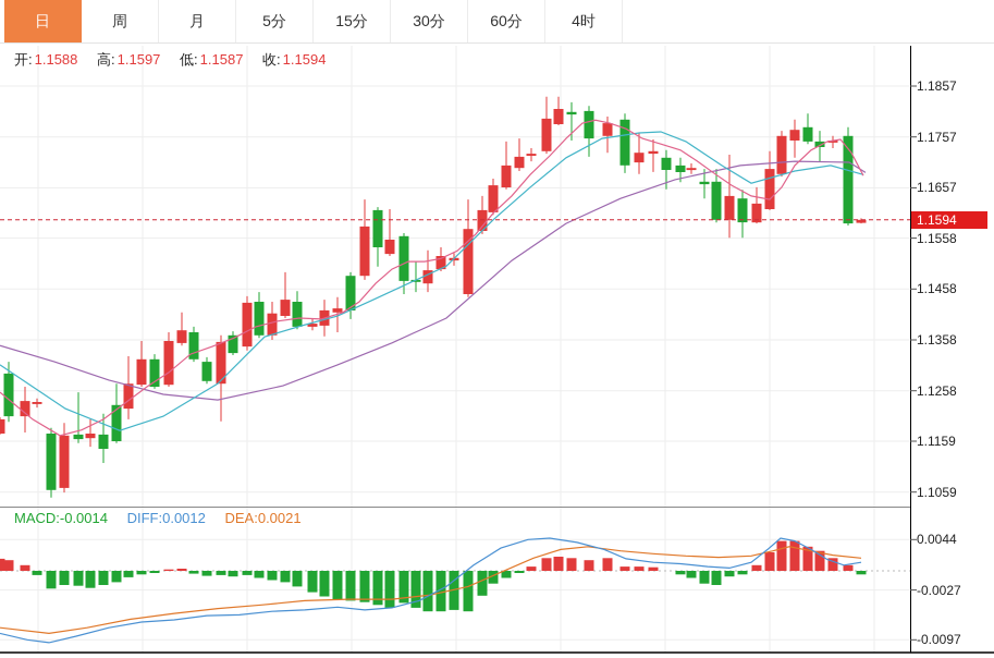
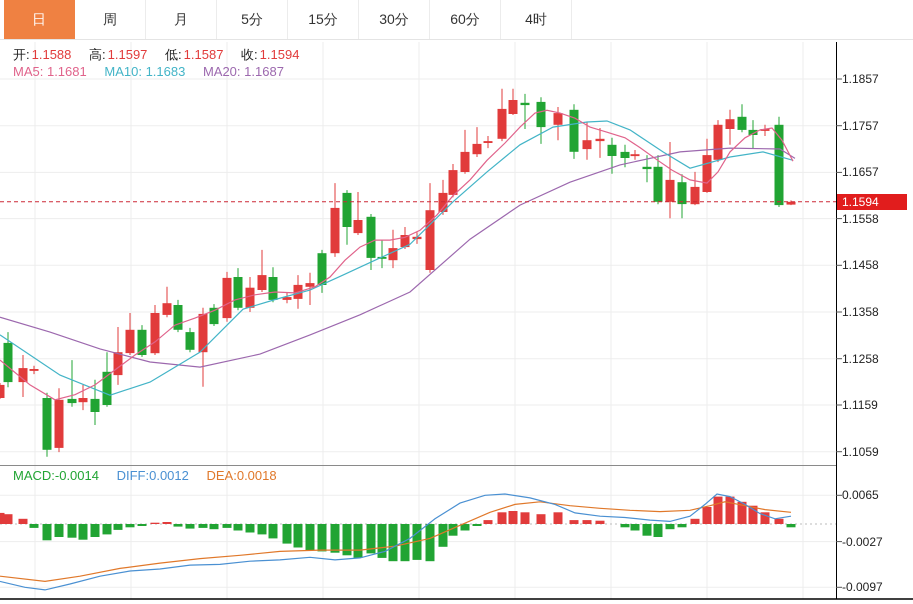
  日
  周
  月
  5分
  15分
  30分
  60分
  4时
  开: 1.1588 高: 1.1597 低: 1.1587 收: 1.1594
+ MA5: 1.1681 MA10: 1.1683 MA20: 1.1687
- MACD:-0.0014 DIFF:0.0012 DEA:0.0021
+ MACD:-0.0014 DIFF:0.0012 DEA:0.0018
  1.1594
  1.1857
  1.1757
  1.1657
  1.1558
  1.1458
  1.1358
  1.1258
  1.1159
  1.1059
- 0.0044
+ 0.0065
  -0.0027
  -0.0097
